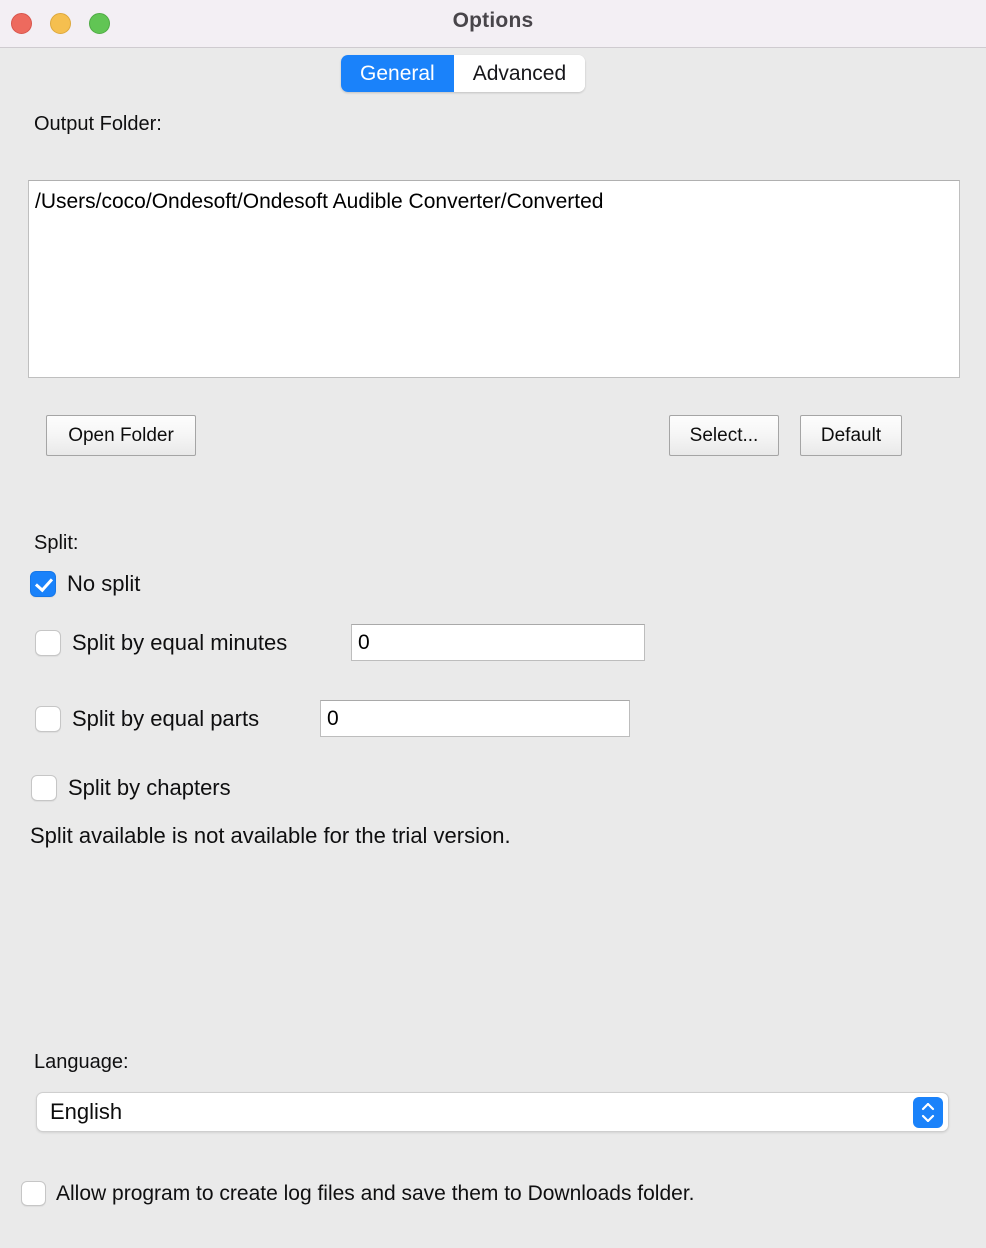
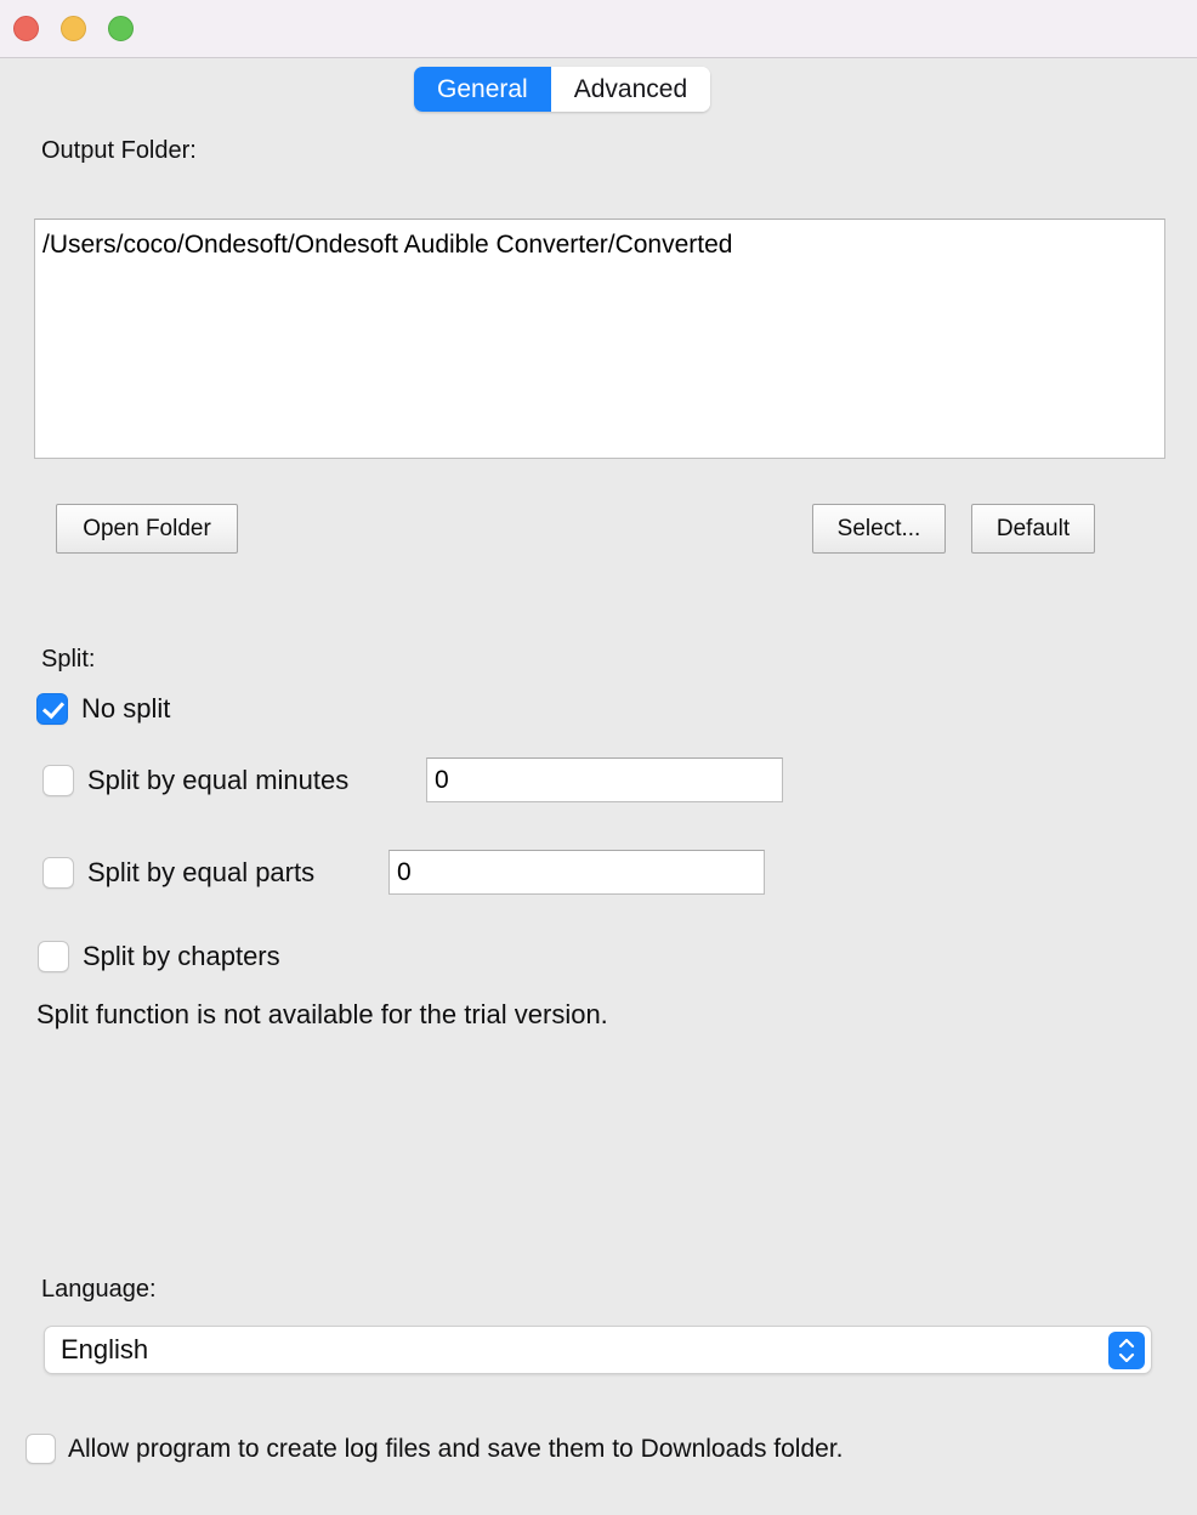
- Options
  General
  Advanced
  Output Folder:
  /Users/coco/Ondesoft/Ondesoft Audible Converter/Converted
  Open Folder
  Select...
  Default
  Split:
  No split
  Split by equal minutes
  0
  Split by equal parts
  0
  Split by chapters
- Split available is not available for the trial version.
+ Split function is not available for the trial version.
  Language:
  English
  Allow program to create log files and save them to Downloads folder.
